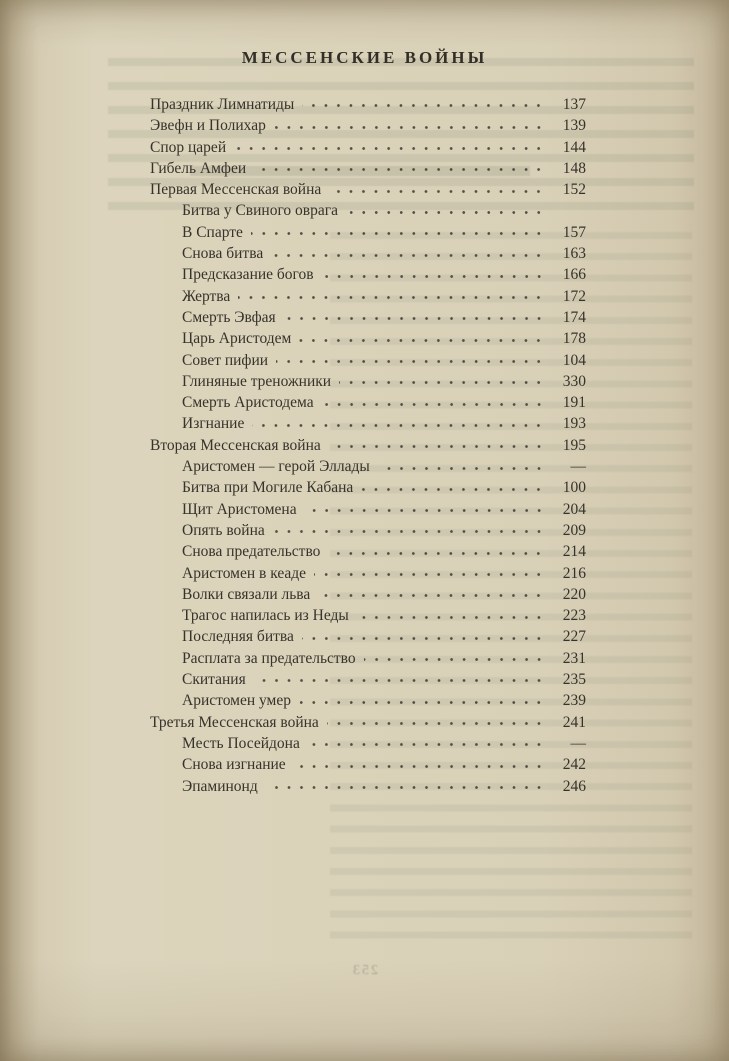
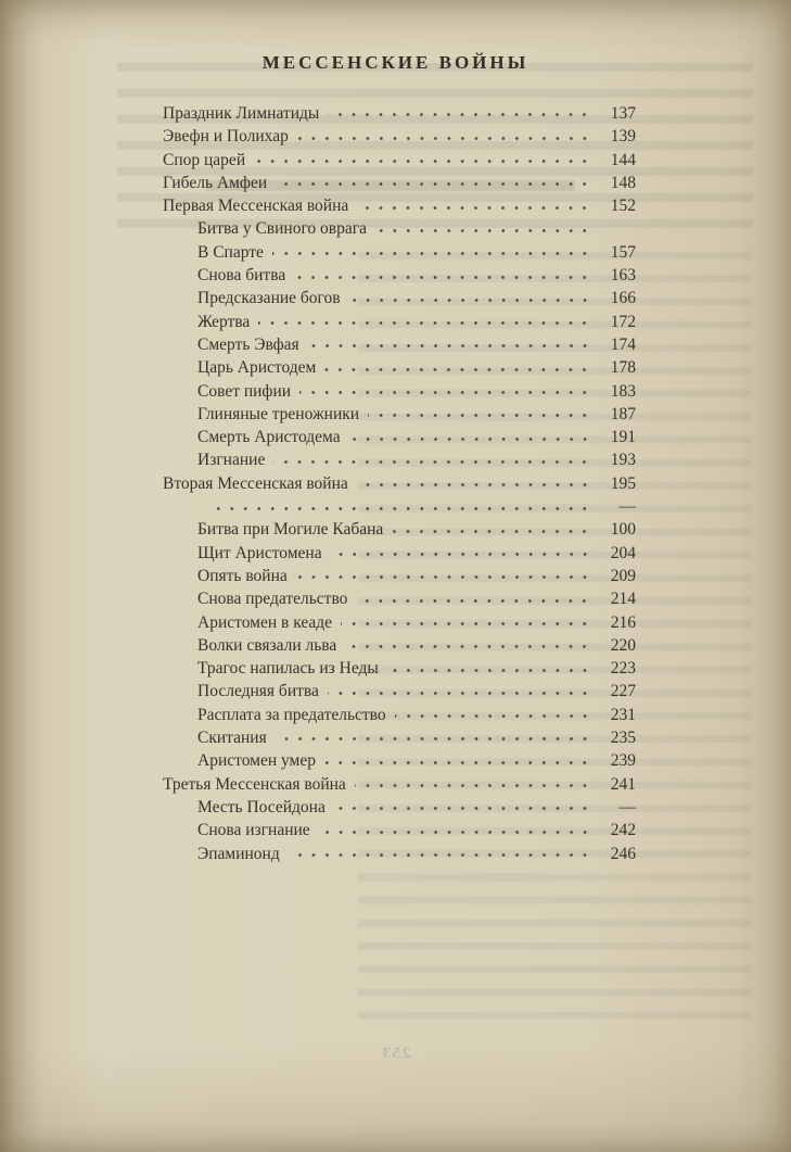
  МЕССЕНСКИЕ ВОЙНЫ
  Праздник Лимнатиды
  137
  Эвефн и Полихар
  139
  Спор царей
  144
  Гибель Амфеи
  148
  Первая Мессенская война
  152
  Битва у Свиного оврага
  В Спарте
  157
  Снова битва
  163
  Предсказание богов
  166
  Жертва
  172
  Смерть Эвфая
  174
  Царь Аристодем
  178
  Совет пифии
- 104
+ 183
  Глиняные треножники
- 330
+ 187
  Смерть Аристодема
  191
  Изгнание
  193
  Вторая Мессенская война
  195
- Аристомен — герой Эллады
  —
  Битва при Могиле Кабана
  100
  Щит Аристомена
  204
  Опять война
  209
  Снова предательство
  214
  Аристомен в кеаде
  216
  Волки связали льва
  220
  Трагос напилась из Неды
  223
  Последняя битва
  227
  Расплата за предательство
  231
  Скитания
  235
  Аристомен умер
  239
  Третья Мессенская война
  241
  Месть Посейдона
  —
  Снова изгнание
  242
  Эпаминонд
  246
